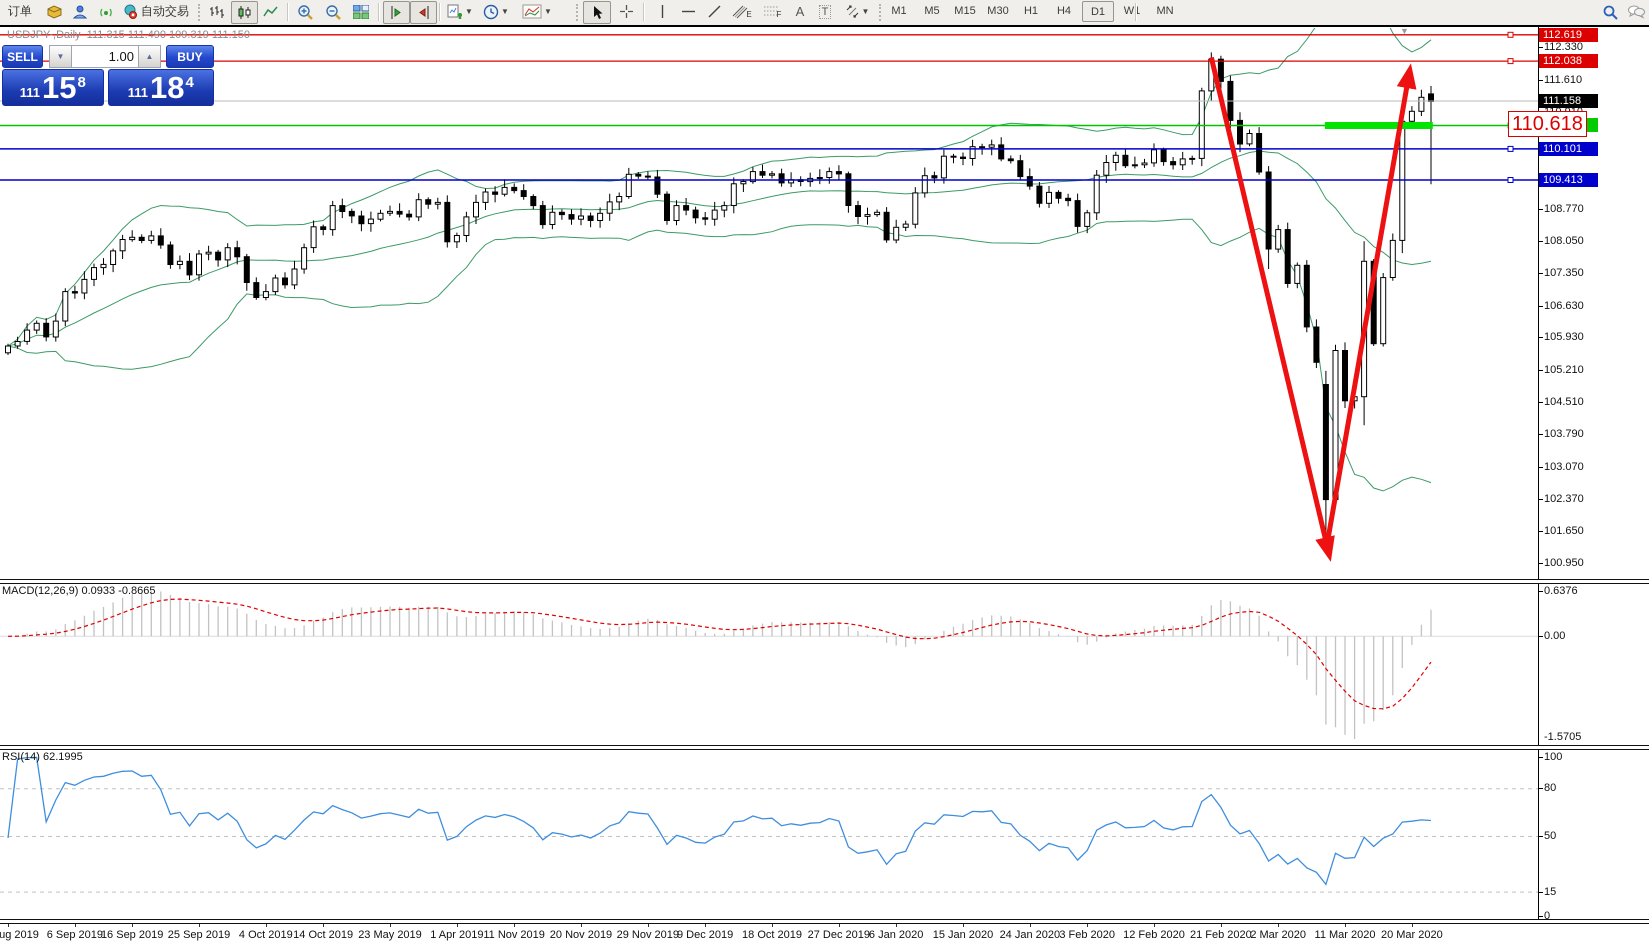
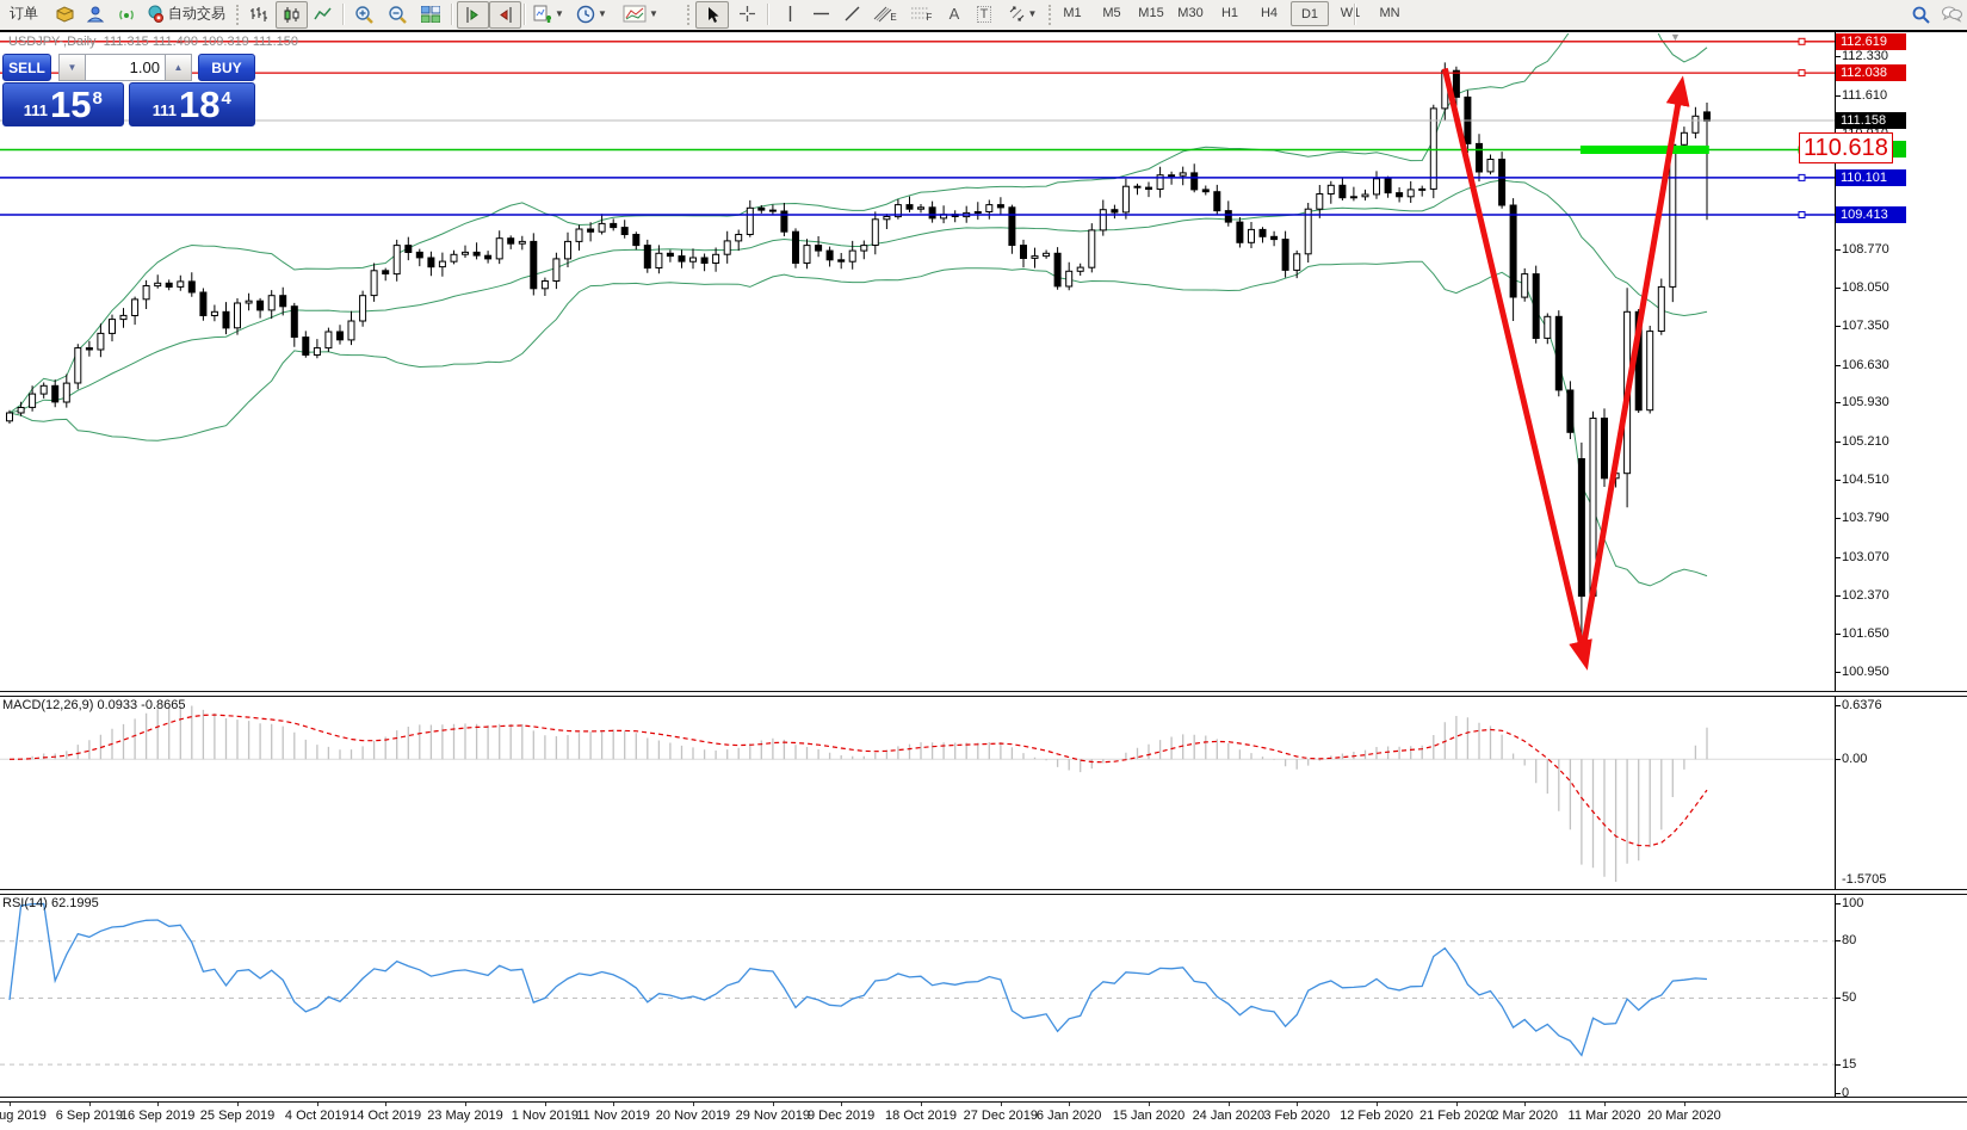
  订单
  自动交易
  ▼
  ▼
  ▼
  E
  F
  A
  T
  ▼
  M1
  M5
  M15
  M30
  H1
  H4
  D1
  W1
  MN
  USDJPY-,Daily 111.315 111.490 109.319 111.150
  ▼
  MACD(12,26,9) 0.0933 -0.8665
  RSI(14) 62.1995
  112.330
  111.610
  108.770
  108.050
  107.350
  106.630
  105.930
  105.210
  104.510
  103.790
  103.070
  102.370
  101.650
  100.950
  112.619
  112.038
  111.158
  110.101
  109.413
  6 Sep 2019
  16 Sep 2019
  25 Sep 2019
  4 Oct 2019
  14 Oct 2019
  23 May 2019
- 1 Apr 2019
+ 1 Nov 2019
  11 Nov 2019
  20 Nov 2019
  29 Nov 2019
  9 Dec 2019
  18 Oct 2019
  27 Dec 2019
  6 Jan 2020
  15 Jan 2020
  24 Jan 2020
  3 Feb 2020
  12 Feb 2020
  21 Feb 2020
  2 Mar 2020
  11 Mar 2020
  20 Mar 2020
  0.6376
  0.00
  -1.5705
  100
  80
  50
  15
  0
  110.618
  SELL
  ▼
  1.00
  ▲
  BUY
  111
  15
  8
  111
  18
  4
